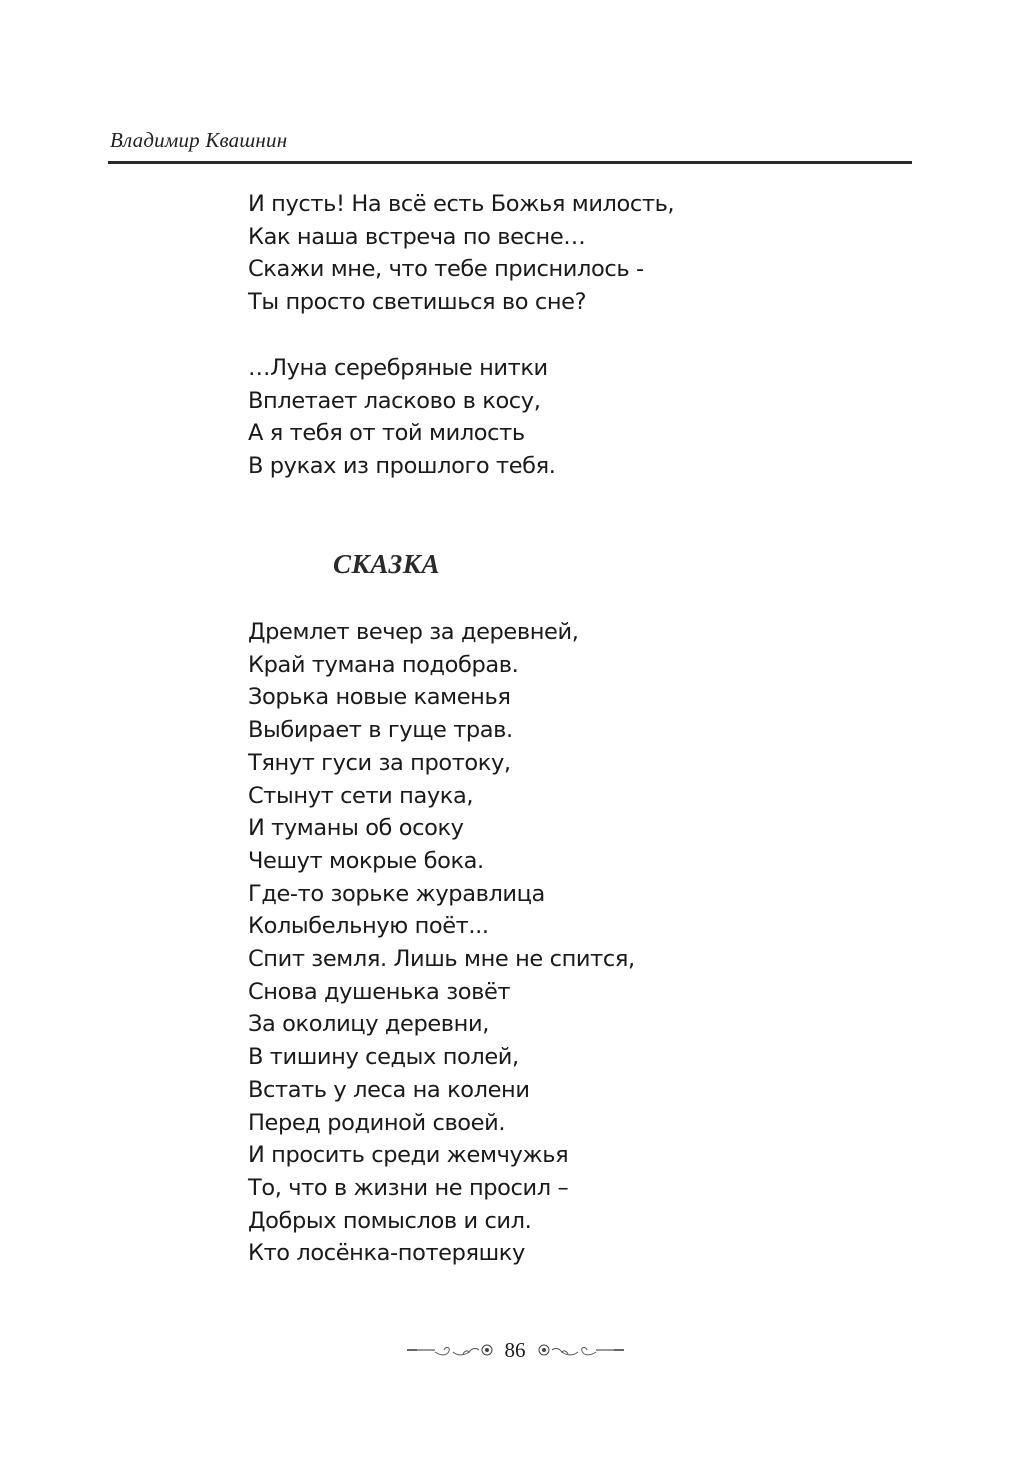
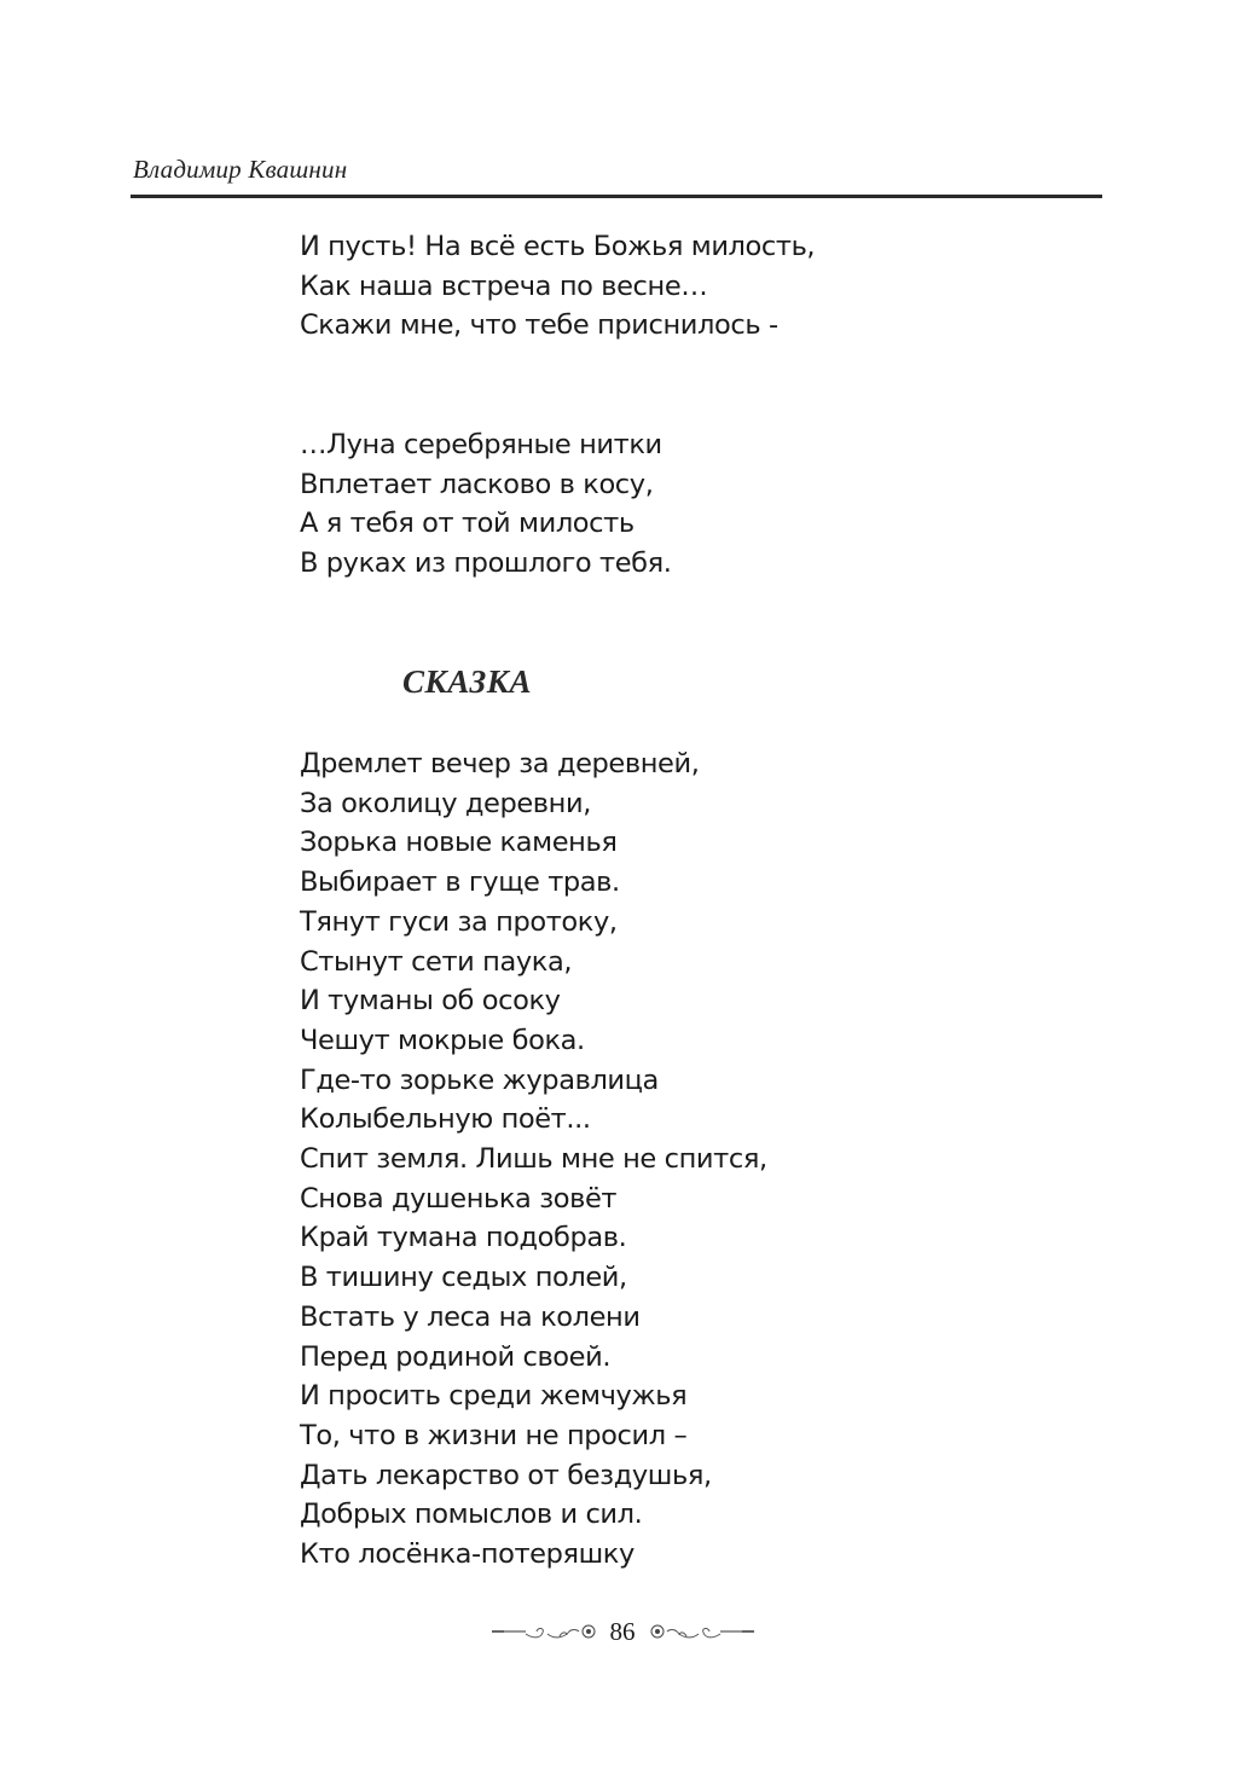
  Владимир Квашнин
  И пусть! На всё есть Божья милость,
  Как наша встреча по весне…
  Скажи мне, что тебе приснилось -
- Ты просто светишься во сне?
  …Луна серебряные нитки
  Вплетает ласково в косу,
  А я тебя от той милость
  В руках из прошлого тебя.
  СКАЗКА
  Дремлет вечер за деревней,
- Край тумана подобрав.
+ За околицу деревни,
  Зорька новые каменья
  Выбирает в гуще трав.
  Тянут гуси за протоку,
  Стынут сети паука,
  И туманы об осоку
  Чешут мокрые бока.
  Где-то зорьке журавлица
  Колыбельную поёт...
  Спит земля. Лишь мне не спится,
  Снова душенька зовёт
- За околицу деревни,
+ Край тумана подобрав.
  В тишину седых полей,
  Встать у леса на колени
  Перед родиной своей.
  И просить среди жемчужья
  То, что в жизни не просил –
+ Дать лекарство от бездушья,
  Добрых помыслов и сил.
  Кто лосёнка-потеряшку
  86
